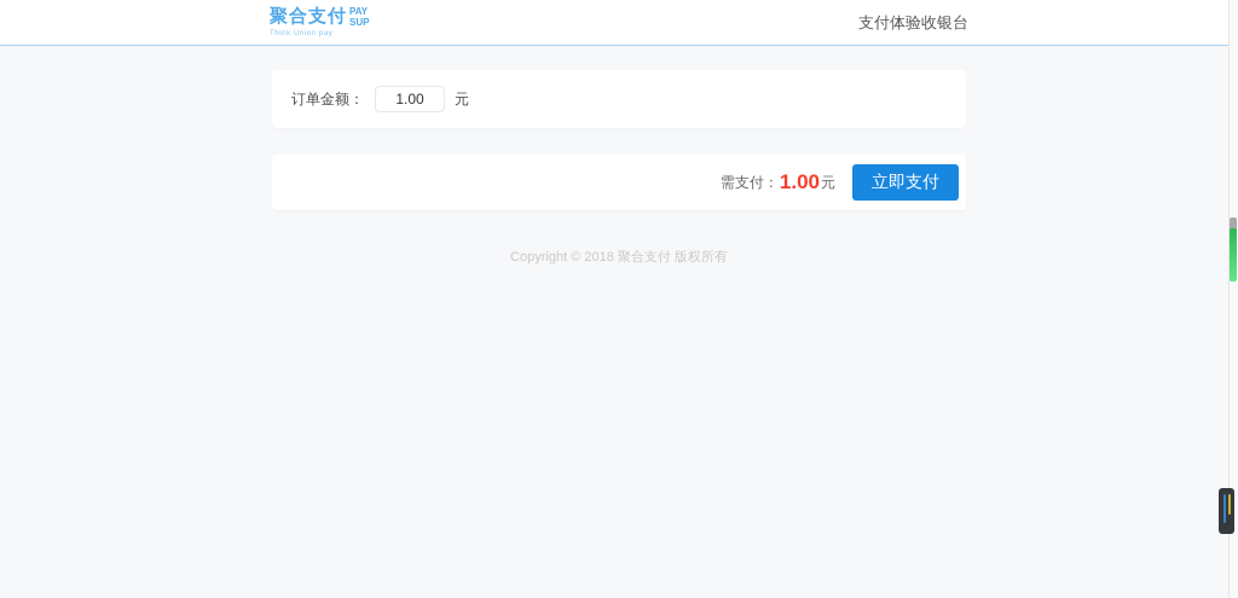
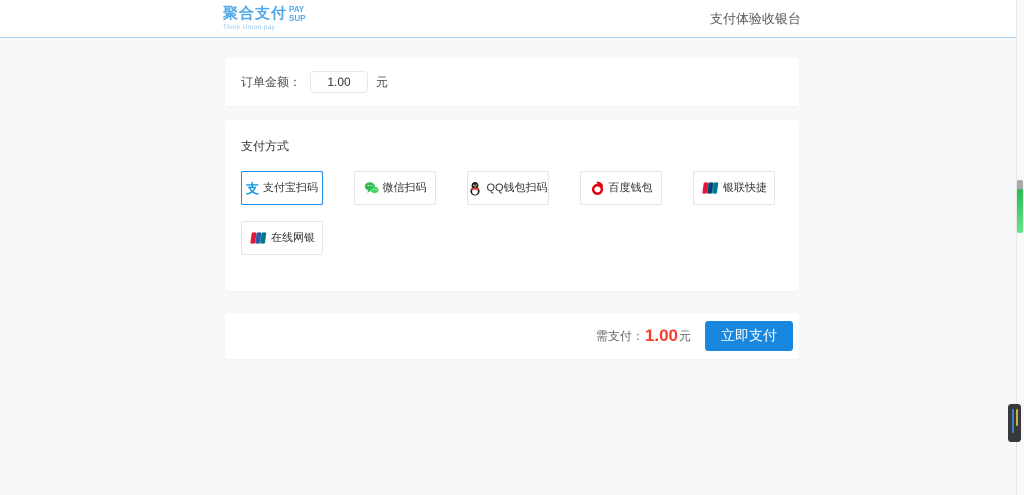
  聚合支付
  PAY
  SUP
  支付体验收银台
  订单金额：
  1.00
  元
+ 支付方式
+ 支
+ 支付宝扫码
+ 微信扫码
+ QQ钱包扫码
+ 百度钱包
+ 银联快捷
+ 在线网银
  需支付：
  1.00
  元
  立即支付
- Copyright © 2018 聚合支付 版权所有
